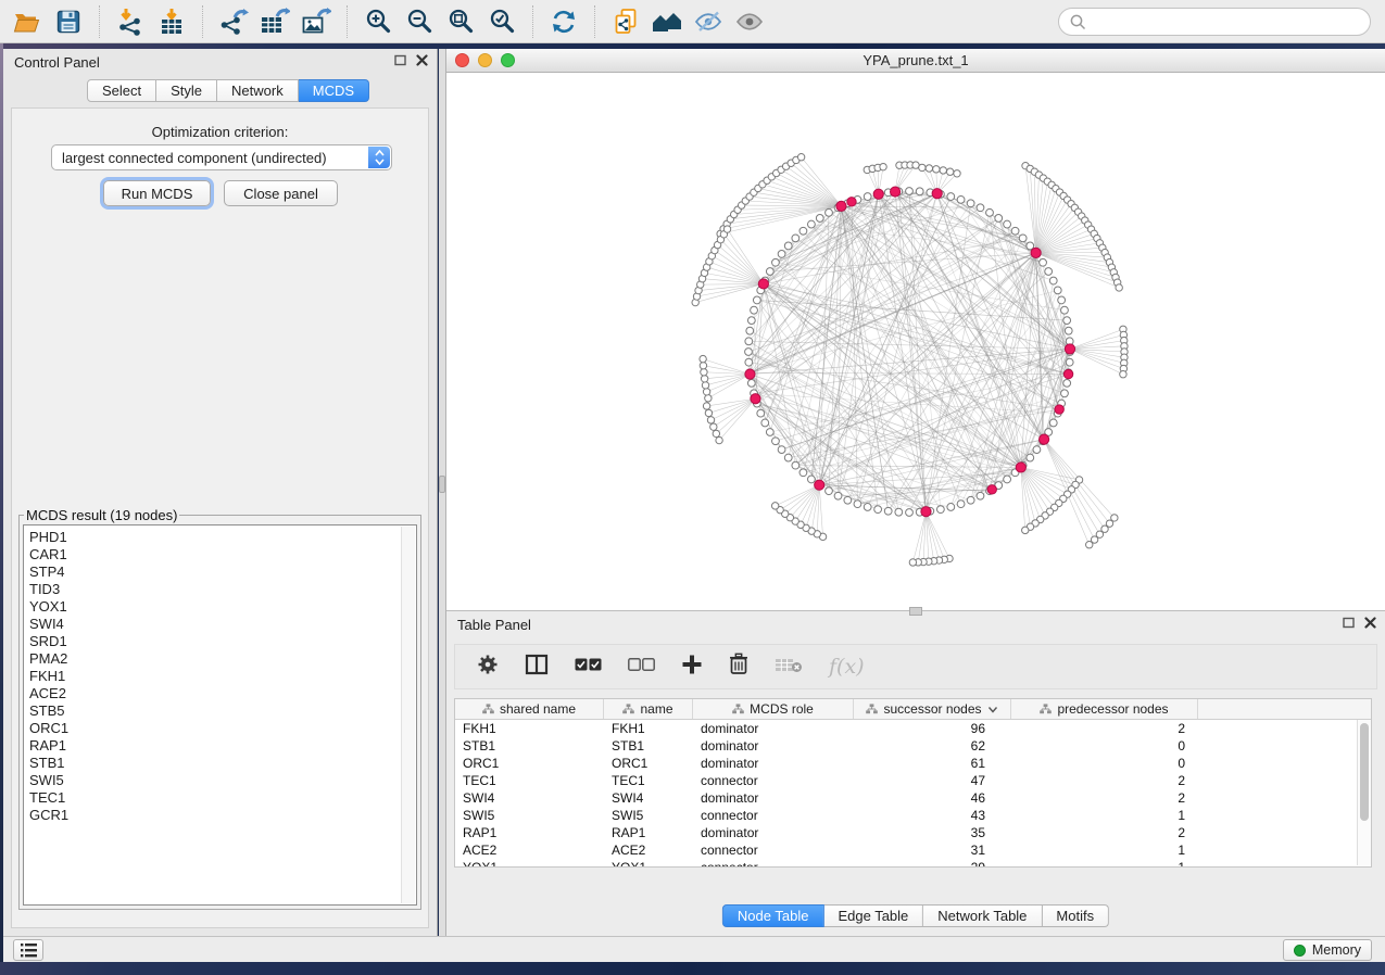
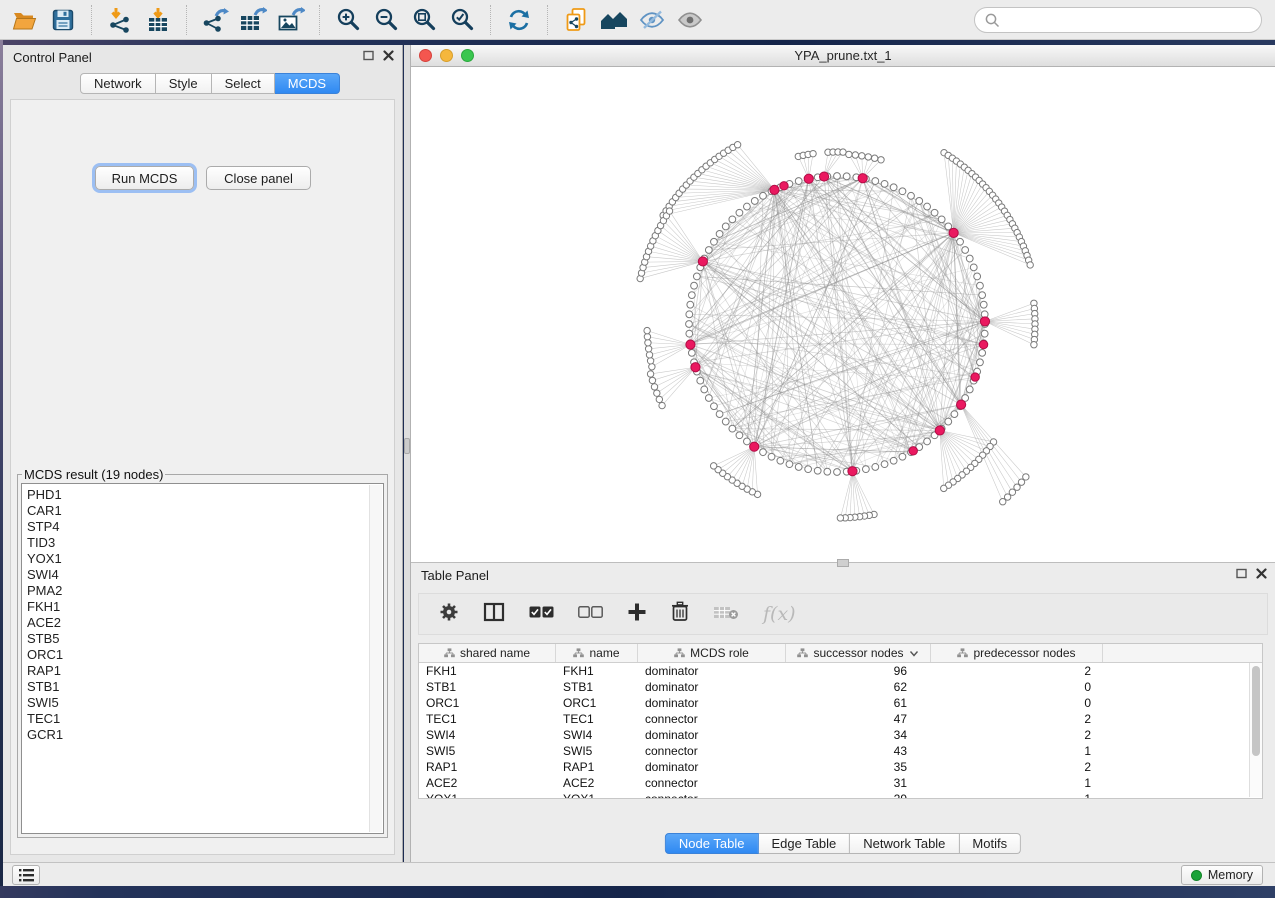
  Control Panel
- Select
+ Network
  Style
- Network
+ Select
  MCDS
- Optimization criterion:
- largest connected component (undirected)
  Run MCDS
  Close panel
  MCDS result (19 nodes)
  PHD1
  CAR1
  STP4
  TID3
  YOX1
  SWI4
- SRD1
  PMA2
  FKH1
  ACE2
  STB5
  ORC1
  RAP1
  STB1
  SWI5
  TEC1
  GCR1
  YPA_prune.txt_1
  Table Panel
  f(x)
  shared name
  name
  MCDS role
  successor nodes
  predecessor nodes
  FKH1
  FKH1
  dominator
  96
  2
  STB1
  STB1
  dominator
  62
  0
  ORC1
  ORC1
  dominator
  61
  0
  TEC1
  TEC1
  connector
  47
  2
  SWI4
  SWI4
  dominator
- 46
+ 34
  2
  SWI5
  SWI5
  connector
  43
  1
  RAP1
  RAP1
  dominator
  35
  2
  ACE2
  ACE2
  connector
  31
  1
  Node Table
  Edge Table
  Network Table
  Motifs
  Memory
